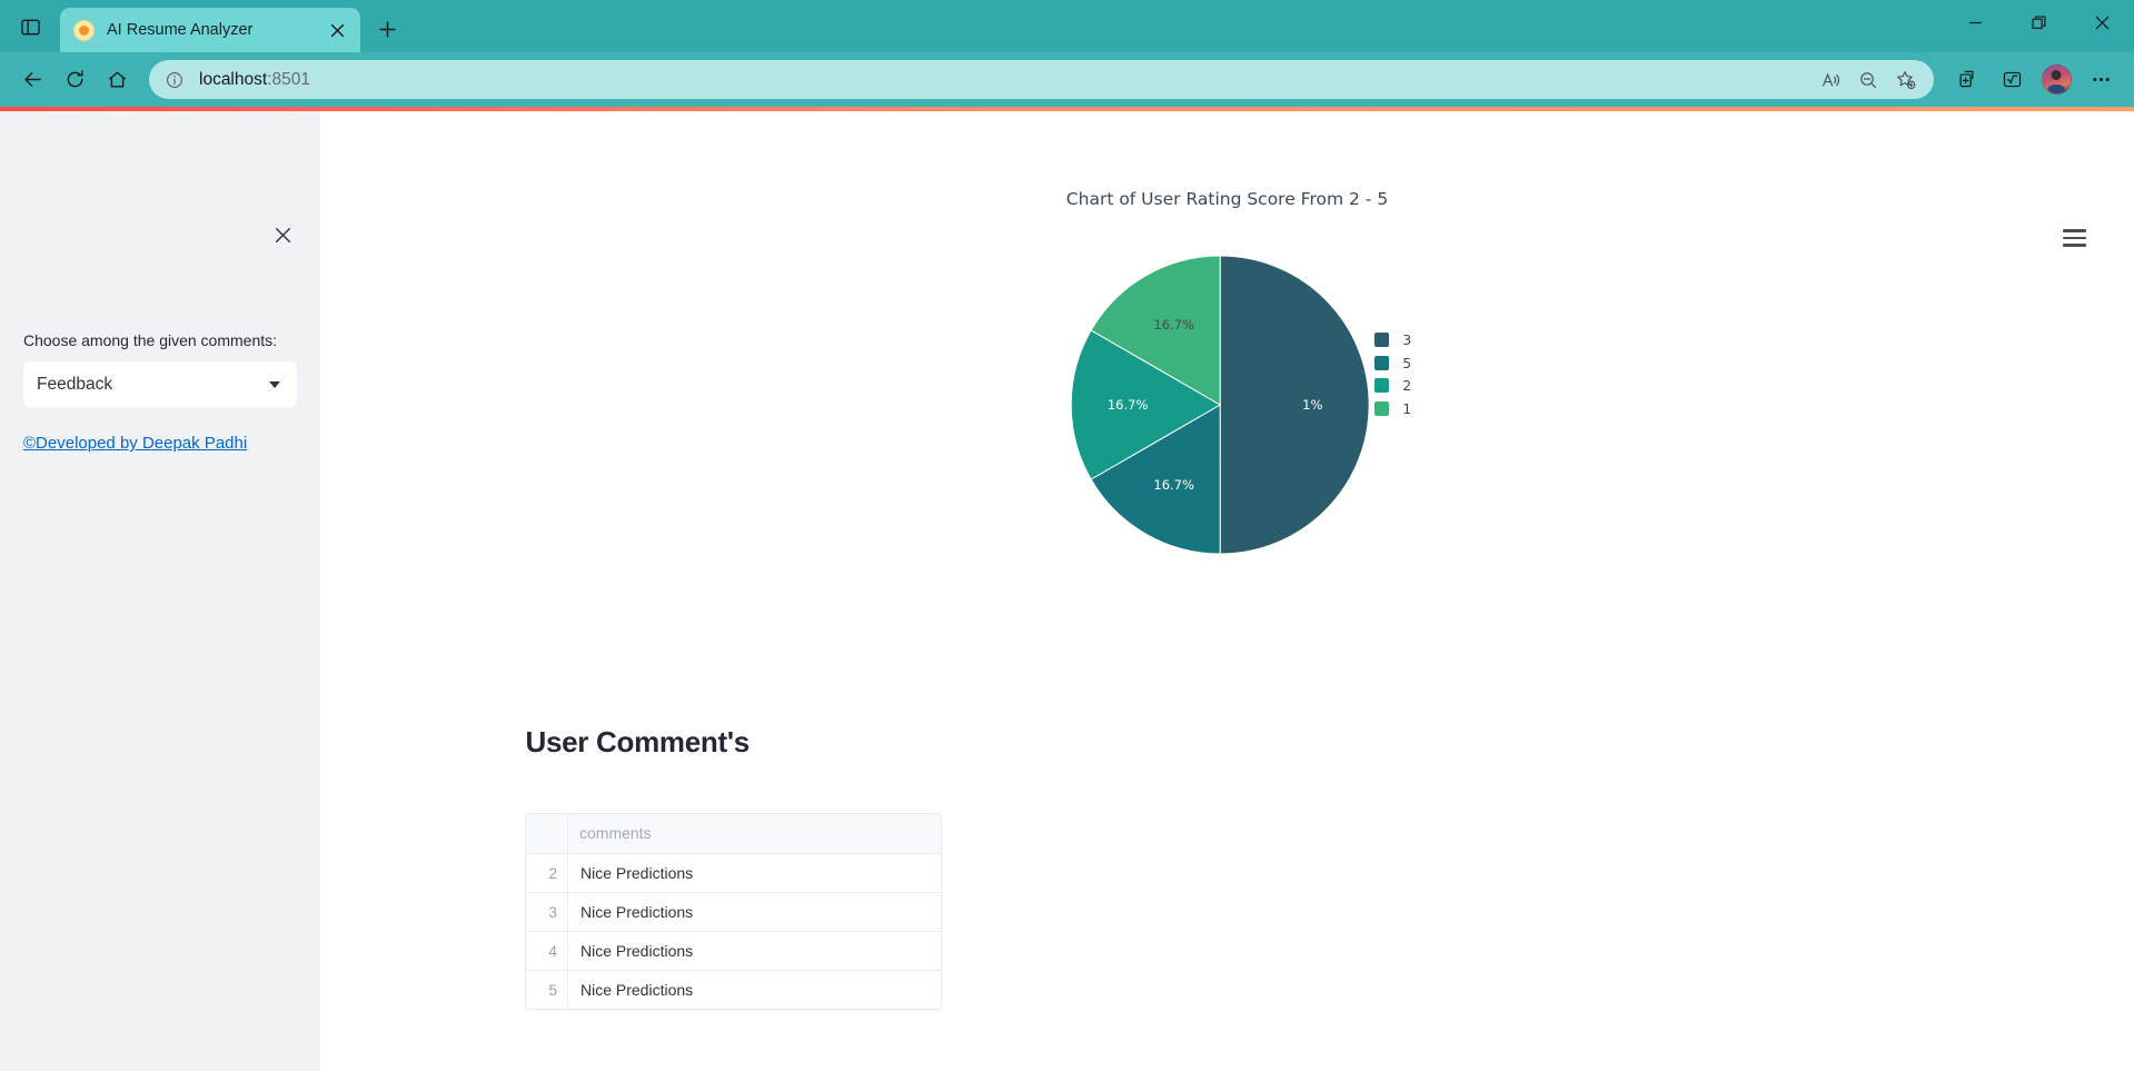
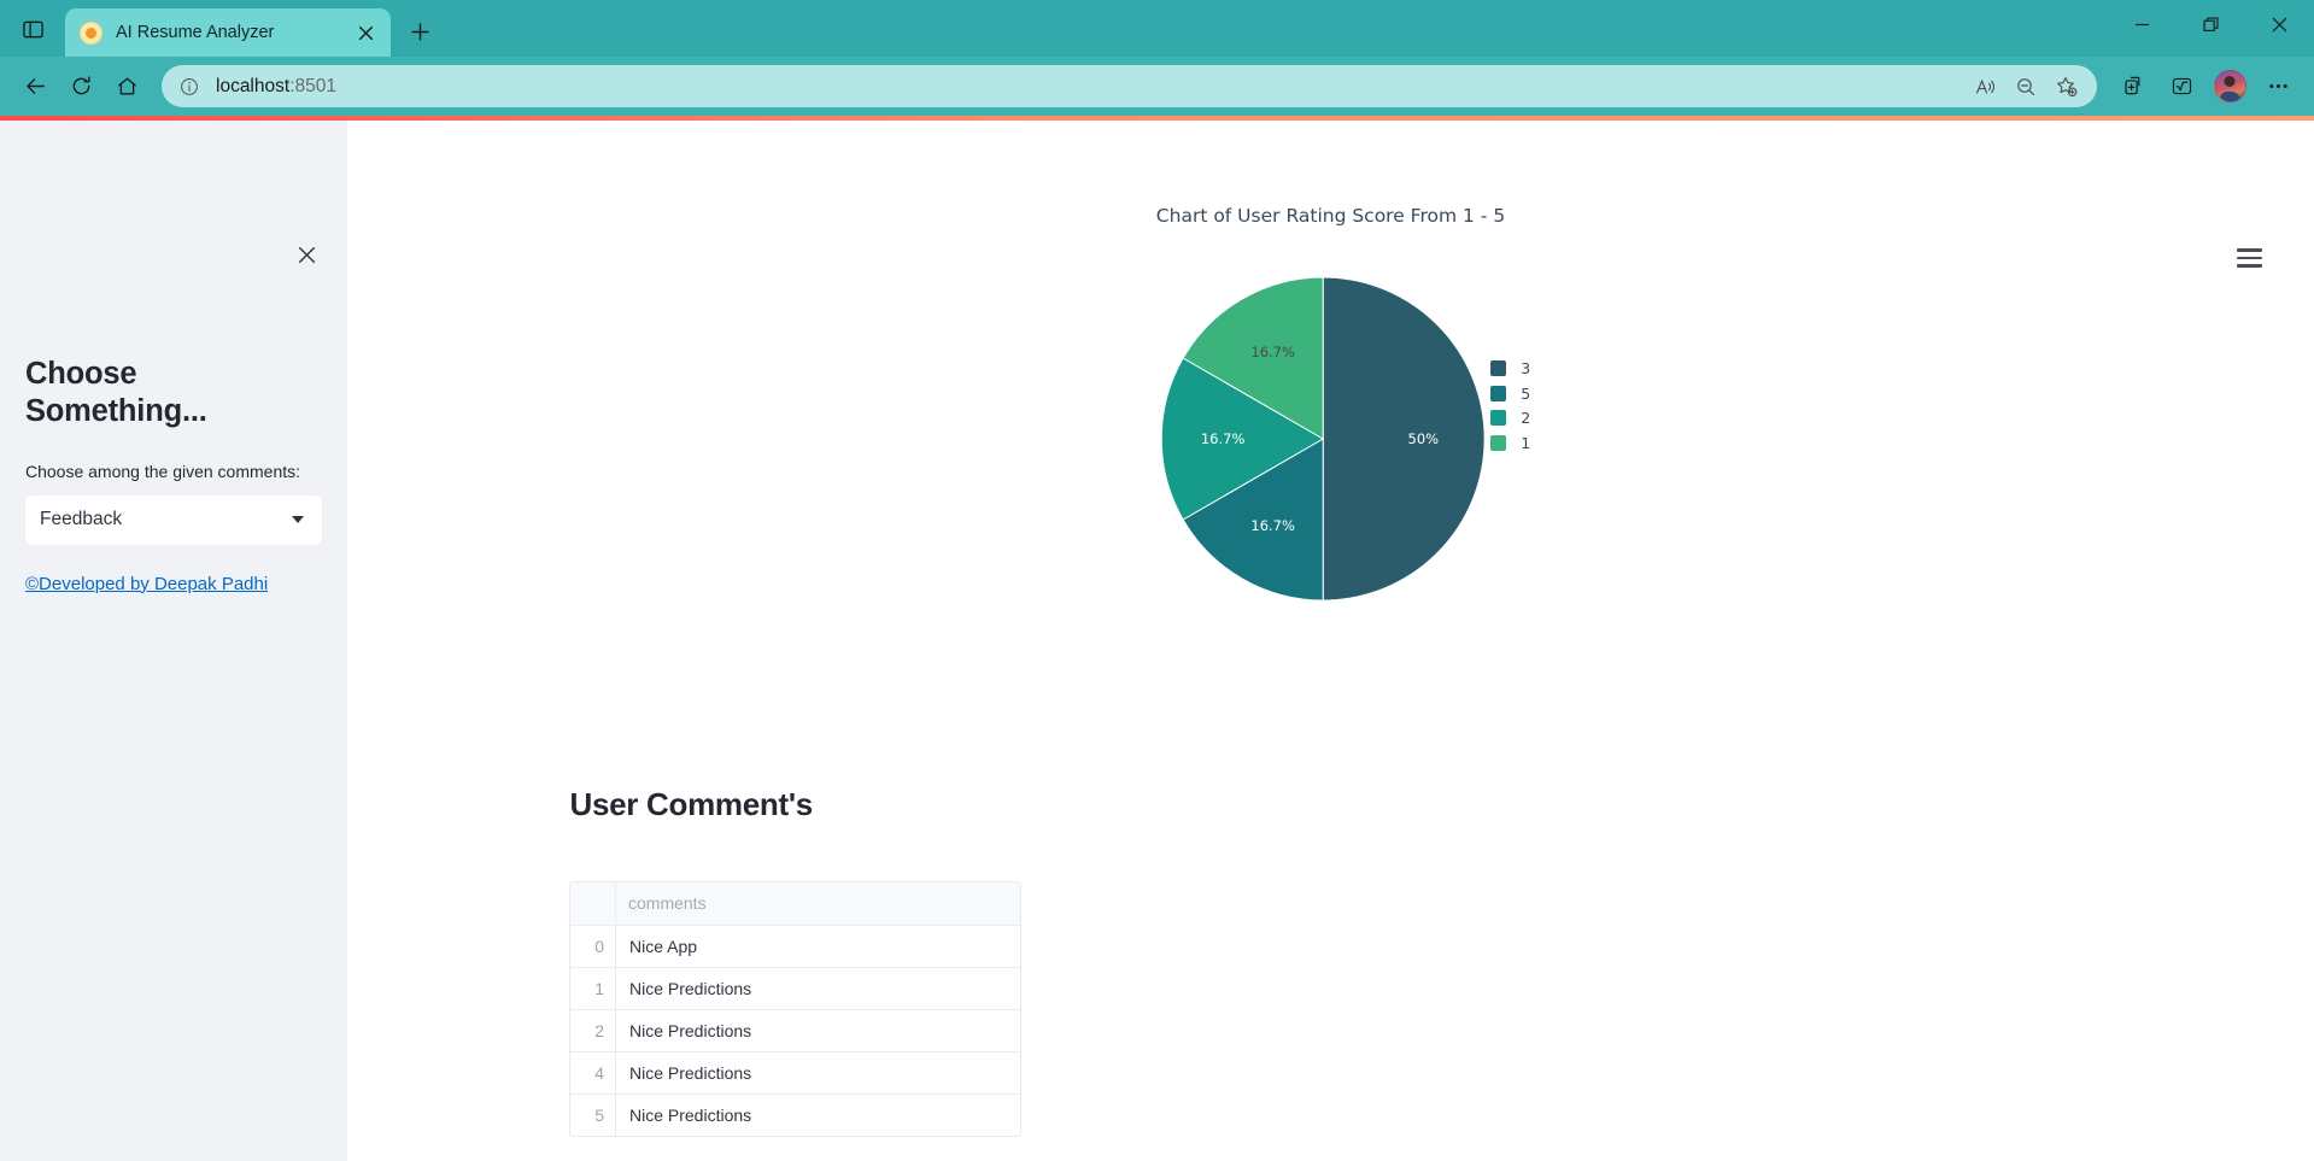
  AI Resume Analyzer
  localhost:8501
+ Choose Something...
  Choose among the given comments:
  Feedback
  ©Developed by Deepak Padhi
- Chart of User Rating Score From 2 - 5
+ Chart of User Rating Score From 1 - 5
- 1%
+ 50%
  16.7%
  16.7%
  16.7%
  3
  5
  2
  1
  User Comment's
  	comments
+ 0	Nice App
+ 1	Nice Predictions
  2	Nice Predictions
- 3	Nice Predictions
  4	Nice Predictions
  5	Nice Predictions
